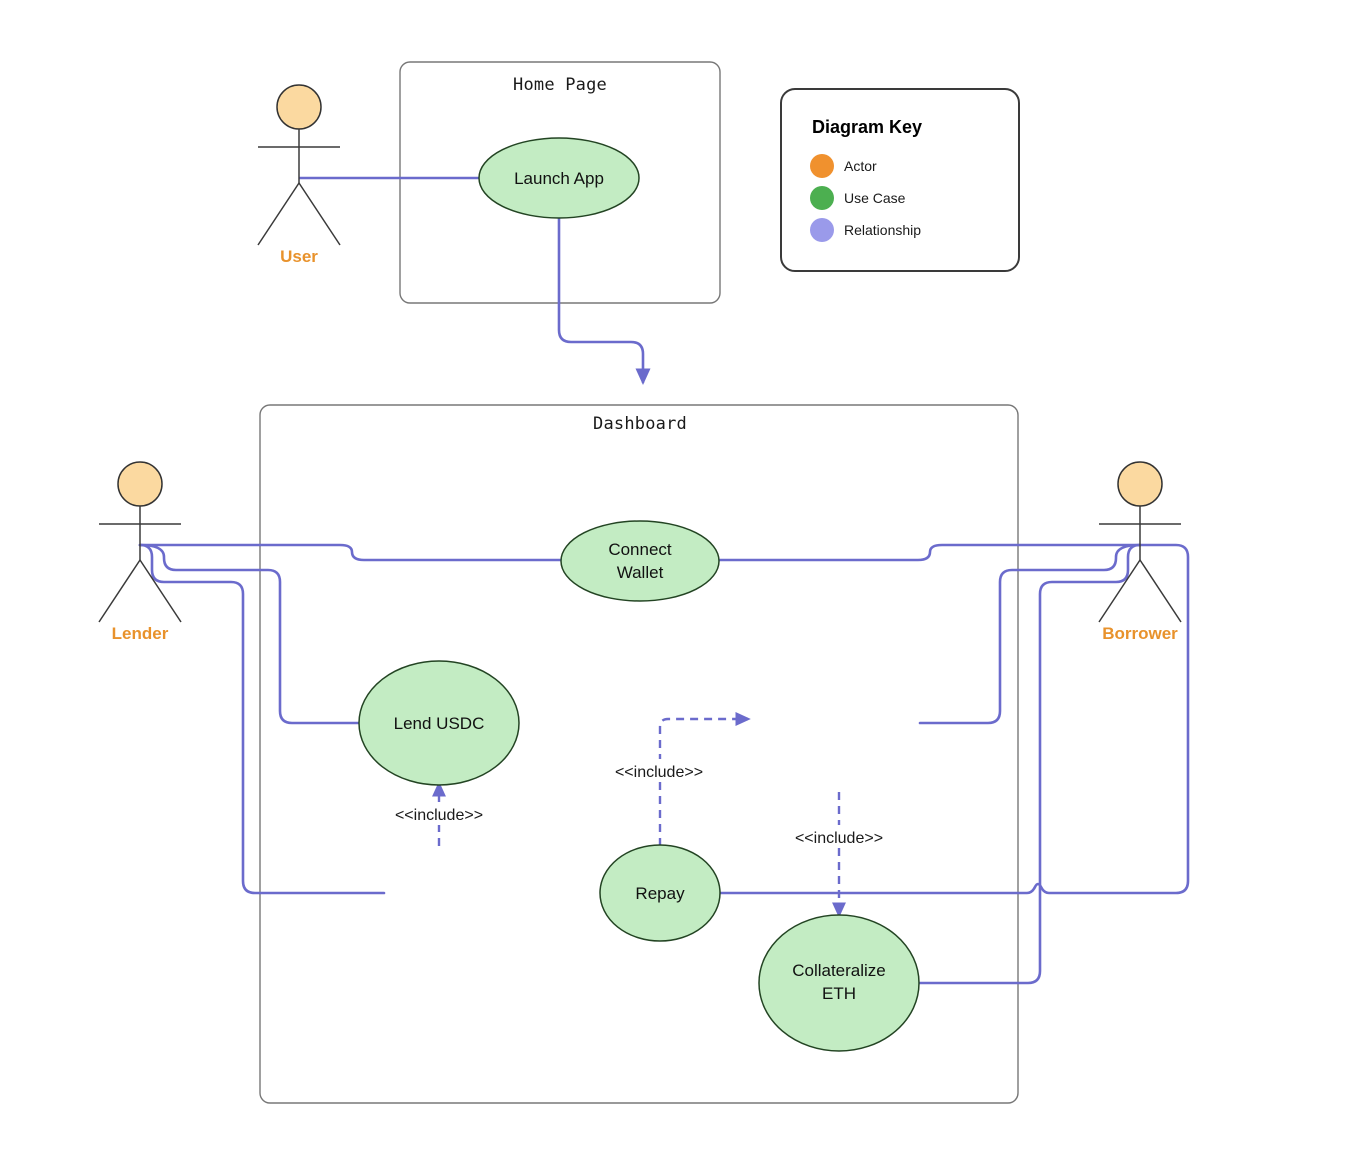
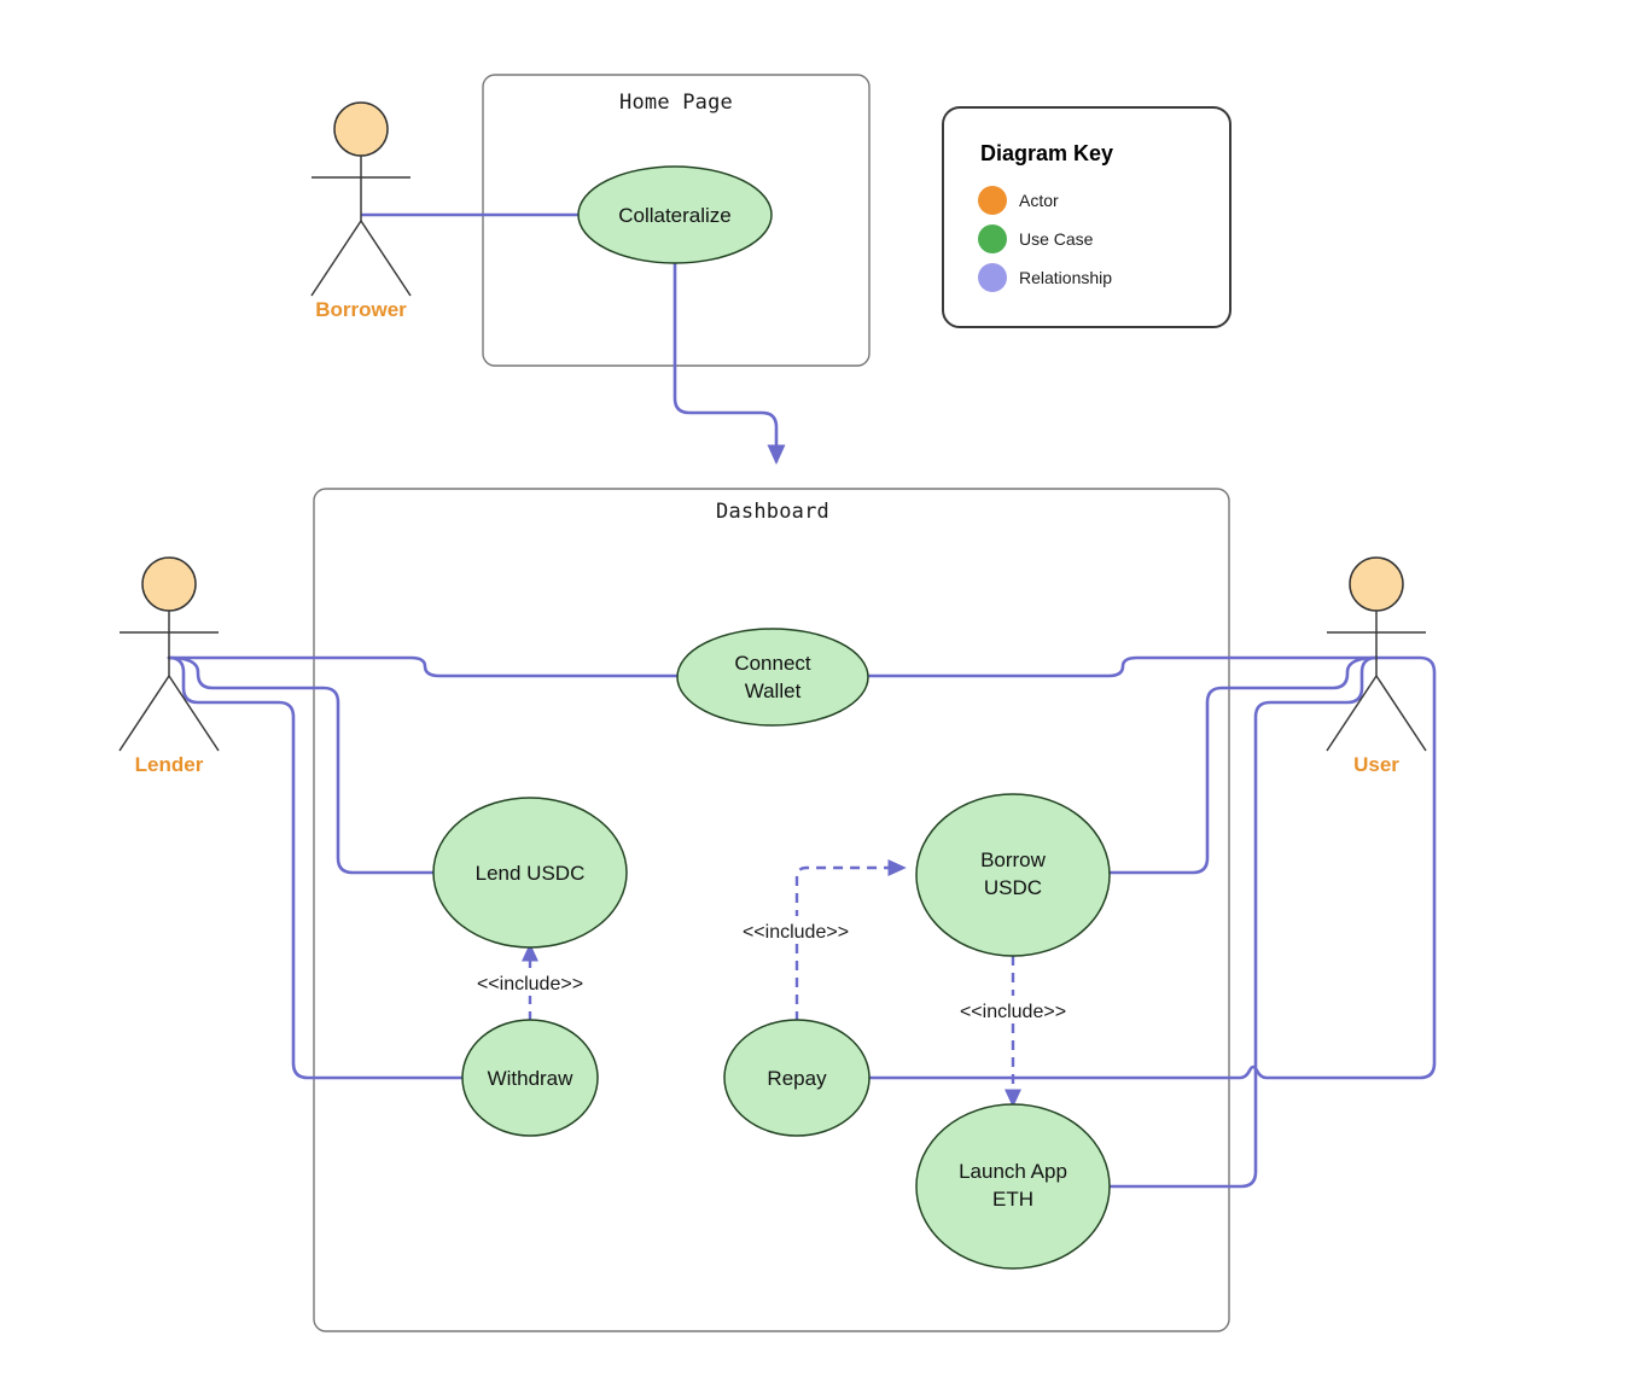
  Home Page
  Dashboard
  <<include>>
  <<include>>
  <<include>>
- User
+ Borrower
  Lender
- Borrower
+ User
- Launch App
+ Collateralize
  Connect
  Wallet
  Lend USDC
+ Withdraw
+ Borrow
+ USDC
  Repay
- Collateralize
+ Launch App
  ETH
  Diagram Key
  Actor
  Use Case
  Relationship
